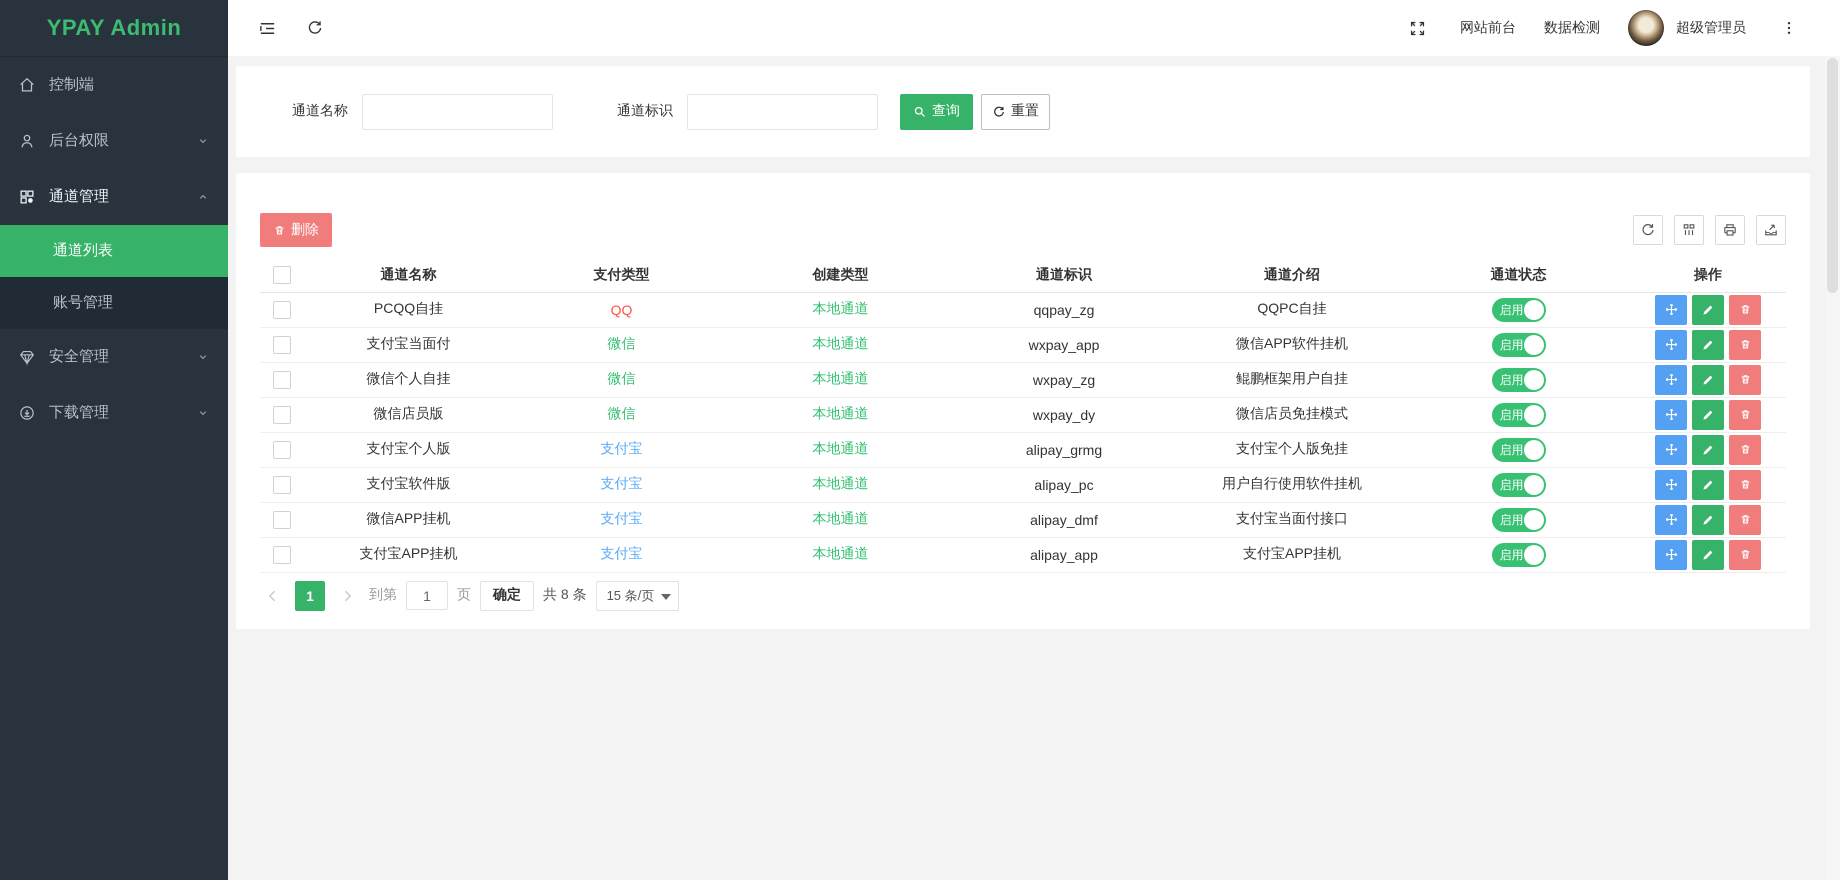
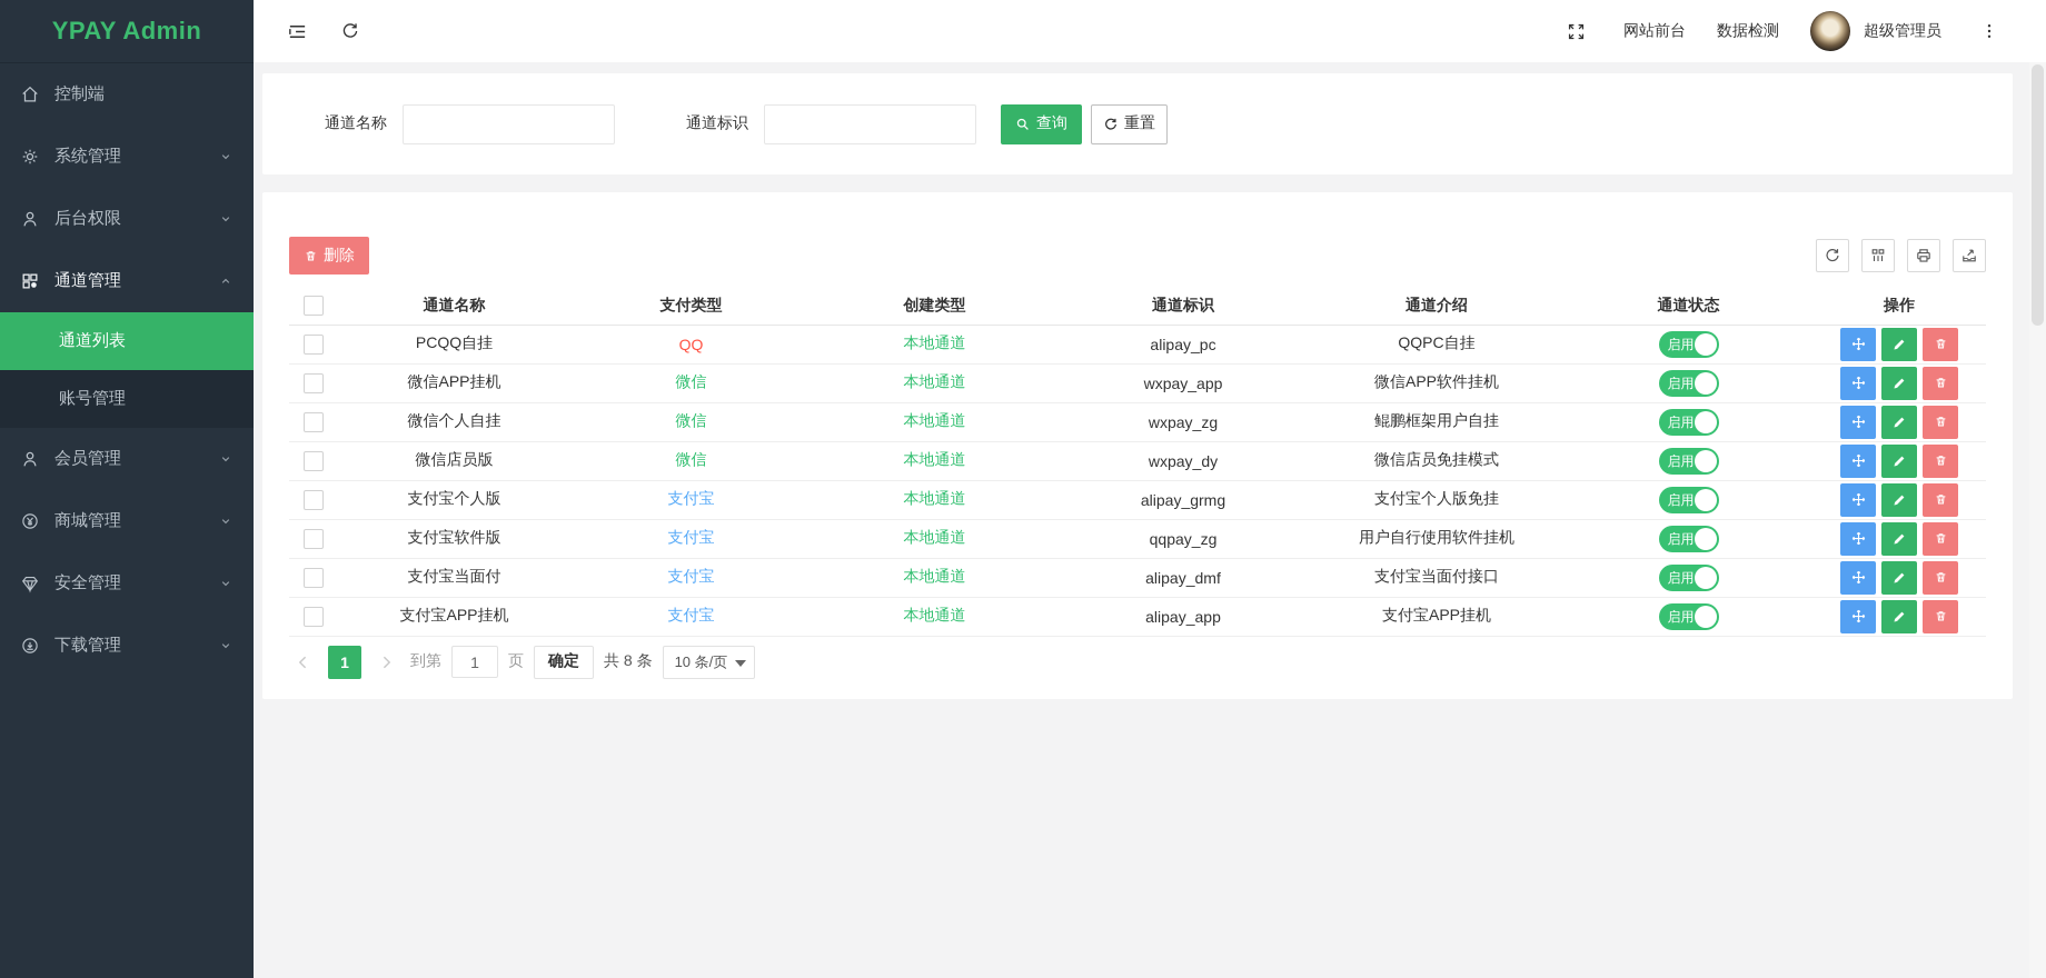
  YPAY Admin
  控制端
+ 系统管理
  后台权限
  通道管理
  通道列表
  账号管理
+ 会员管理
+ 商城管理
  安全管理
  下载管理
  网站前台
  数据检测
  超级管理员
  通道名称
  通道标识
  查询
  重置
  删除
  	通道名称	支付类型	创建类型	通道标识	通道介绍	通道状态	操作
- 	PCQQ自挂	QQ	本地通道	qqpay_zg	QQPC自挂	启用
+ 	PCQQ自挂	QQ	本地通道	alipay_pc	QQPC自挂	启用
- 	支付宝当面付	微信	本地通道	wxpay_app	微信APP软件挂机	启用
+ 	微信APP挂机	微信	本地通道	wxpay_app	微信APP软件挂机	启用
  	微信个人自挂	微信	本地通道	wxpay_zg	鲲鹏框架用户自挂	启用
  	微信店员版	微信	本地通道	wxpay_dy	微信店员免挂模式	启用
  	支付宝个人版	支付宝	本地通道	alipay_grmg	支付宝个人版免挂	启用
- 	支付宝软件版	支付宝	本地通道	alipay_pc	用户自行使用软件挂机	启用
+ 	支付宝软件版	支付宝	本地通道	qqpay_zg	用户自行使用软件挂机	启用
- 	微信APP挂机	支付宝	本地通道	alipay_dmf	支付宝当面付接口	启用
+ 	支付宝当面付	支付宝	本地通道	alipay_dmf	支付宝当面付接口	启用
  	支付宝APP挂机	支付宝	本地通道	alipay_app	支付宝APP挂机	启用
  1
  到第
  1
  页
  确定
  共 8 条
- 15 条/页
+ 10 条/页
